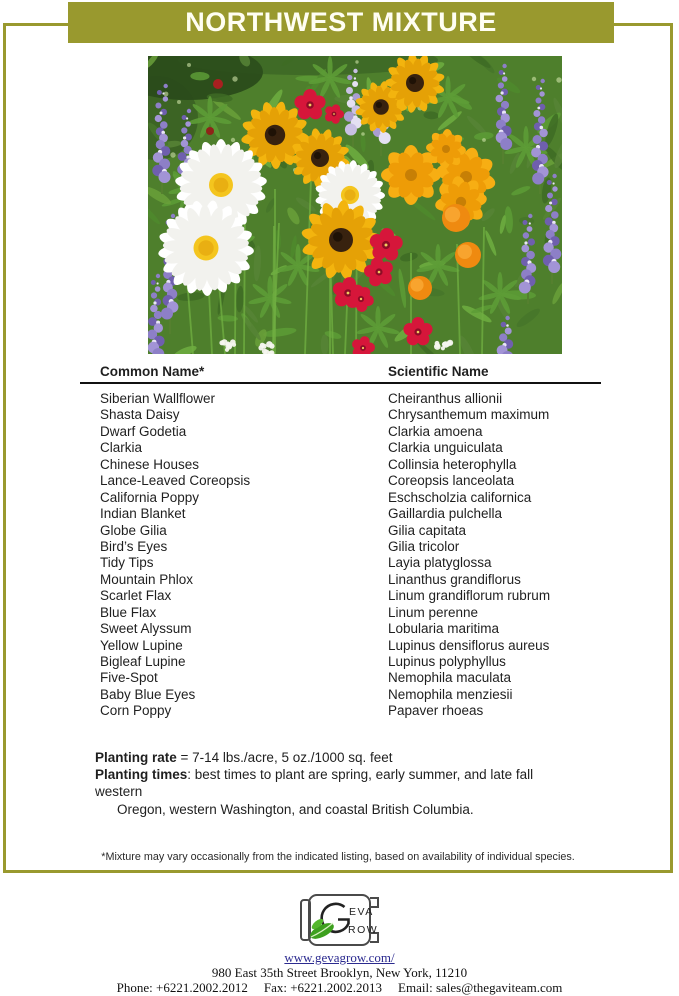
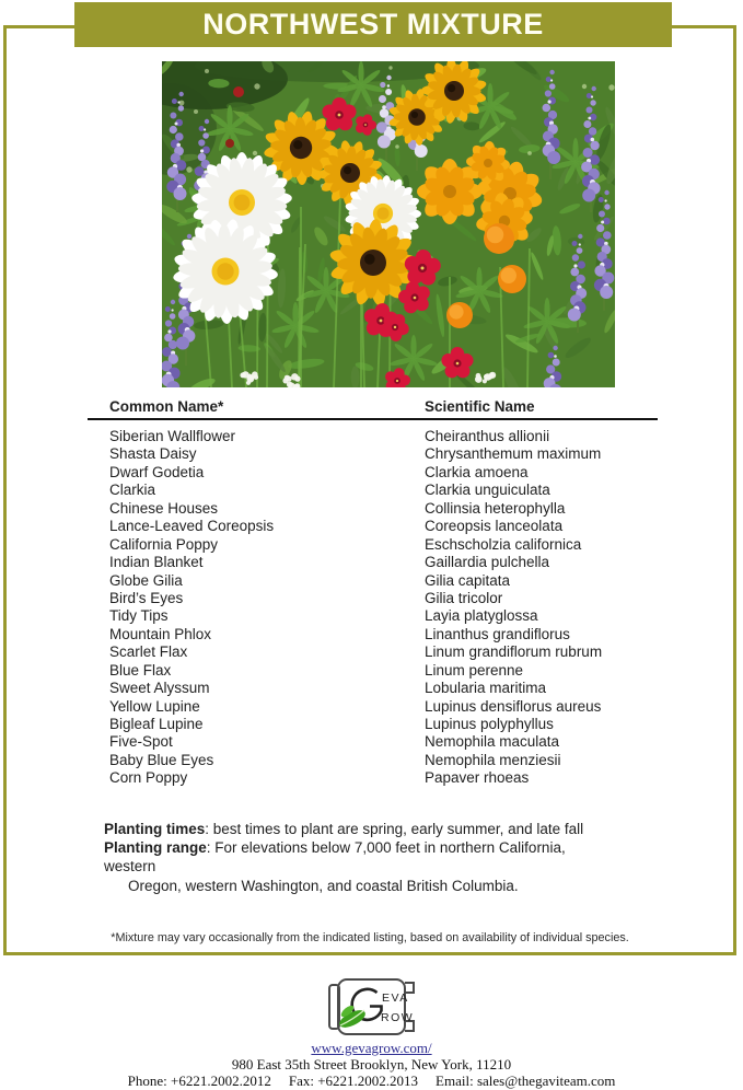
  NORTHWEST MIXTURE
  Common Name*
  Scientific Name
  Siberian Wallflower
  Cheiranthus allionii
  Shasta Daisy
  Chrysanthemum maximum
  Dwarf Godetia
  Clarkia amoena
  Clarkia
  Clarkia unguiculata
  Chinese Houses
  Collinsia heterophylla
  Lance-Leaved Coreopsis
  Coreopsis lanceolata
  California Poppy
  Eschscholzia californica
  Indian Blanket
  Gaillardia pulchella
  Globe Gilia
  Gilia capitata
  Bird’s Eyes
  Gilia tricolor
  Tidy Tips
  Layia platyglossa
  Mountain Phlox
  Linanthus grandiflorus
  Scarlet Flax
  Linum grandiflorum rubrum
  Blue Flax
  Linum perenne
  Sweet Alyssum
  Lobularia maritima
  Yellow Lupine
  Lupinus densiflorus aureus
  Bigleaf Lupine
  Lupinus polyphyllus
  Five-Spot
  Nemophila maculata
  Baby Blue Eyes
  Nemophila menziesii
  Corn Poppy
  Papaver rhoeas
- Planting rate = 7-14 lbs./acre, 5 oz./1000 sq. feet
  Planting times: best times to plant are spring, early summer, and late fall
+ Planting range: For elevations below 7,000 feet in northern California,
  western
  Oregon, western Washington, and coastal British Columbia.
  *Mixture may vary occasionally from the indicated listing, based on availability of individual species.
  EVA
  ROW
  www.gevagrow.com/
  980 East 35th Street Brooklyn, New York, 11210
  Phone: +6221.2002.2012
  Fax: +6221.2002.2013
  Email: sales@thegaviteam.com
